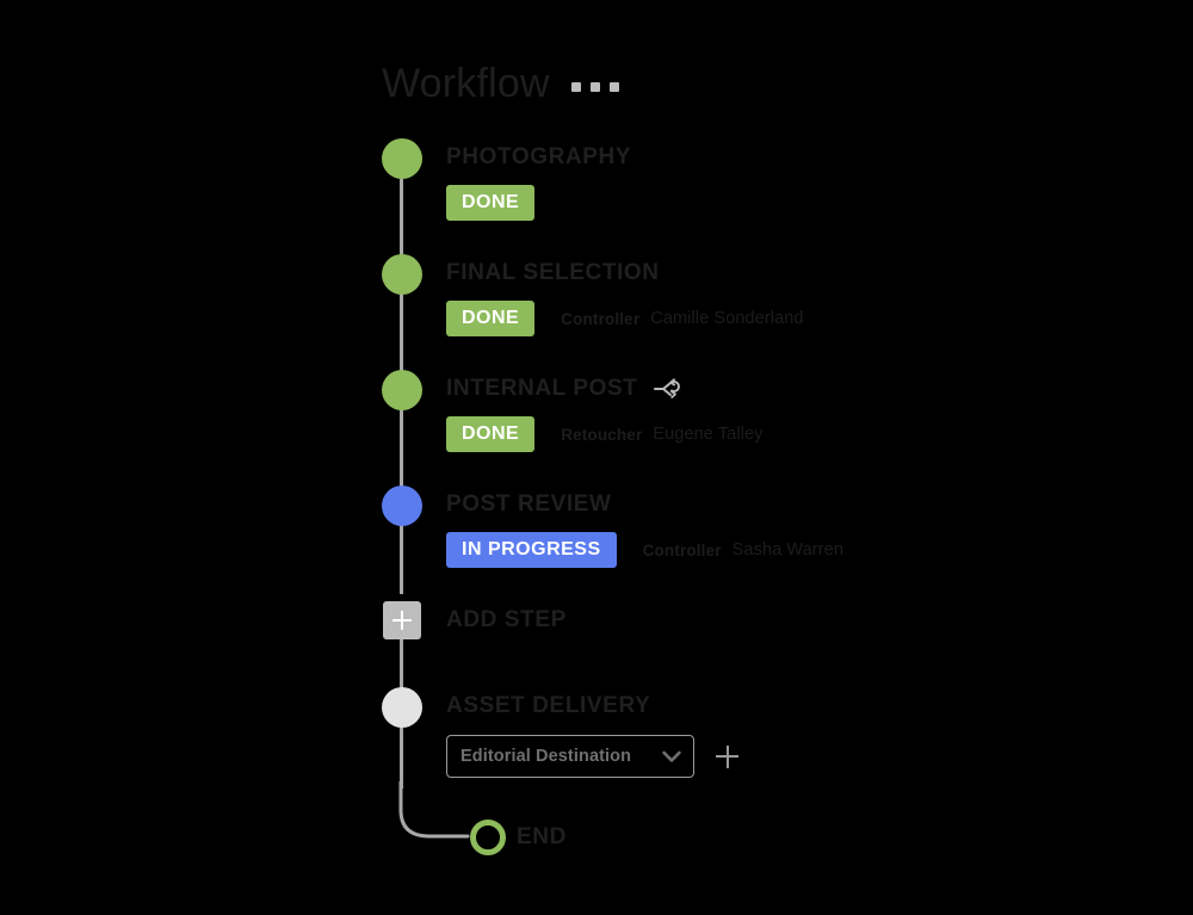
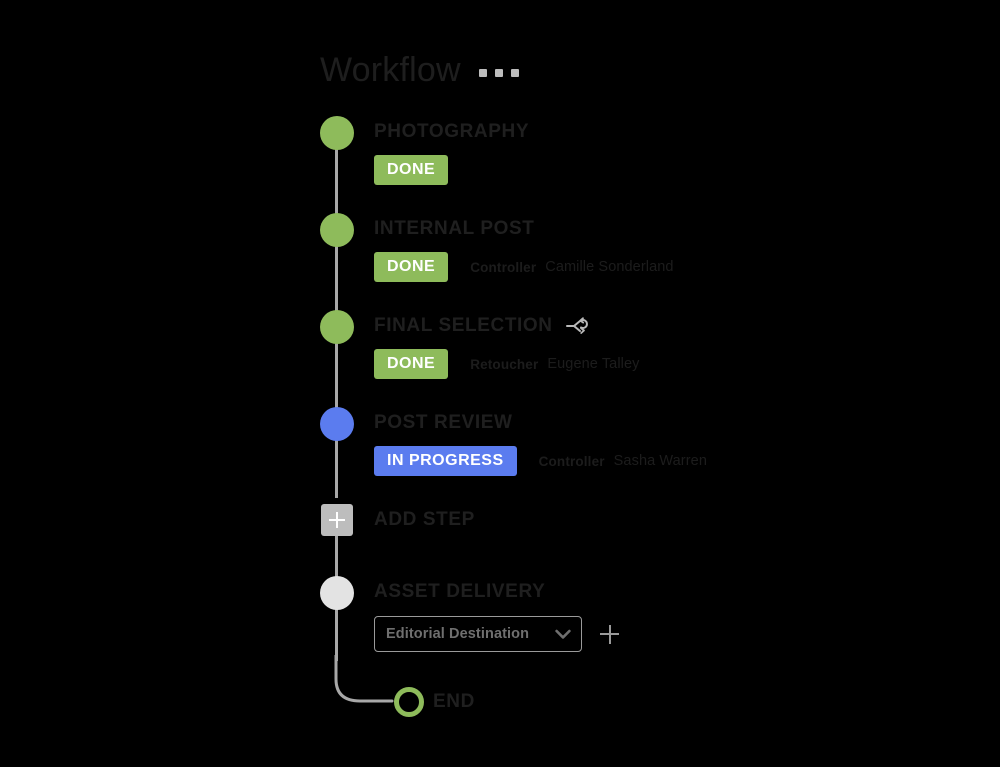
  Workflow
  PHOTOGRAPHY
  DONE
- FINAL SELECTION
+ INTERNAL POST
  DONE
  Controller
  Camille Sonderland
- INTERNAL POST
+ FINAL SELECTION
  DONE
  Retoucher
  Eugene Talley
  POST REVIEW
  IN PROGRESS
  Controller
  Sasha Warren
  ADD STEP
  ASSET DELIVERY
  Editorial Destination
  END
